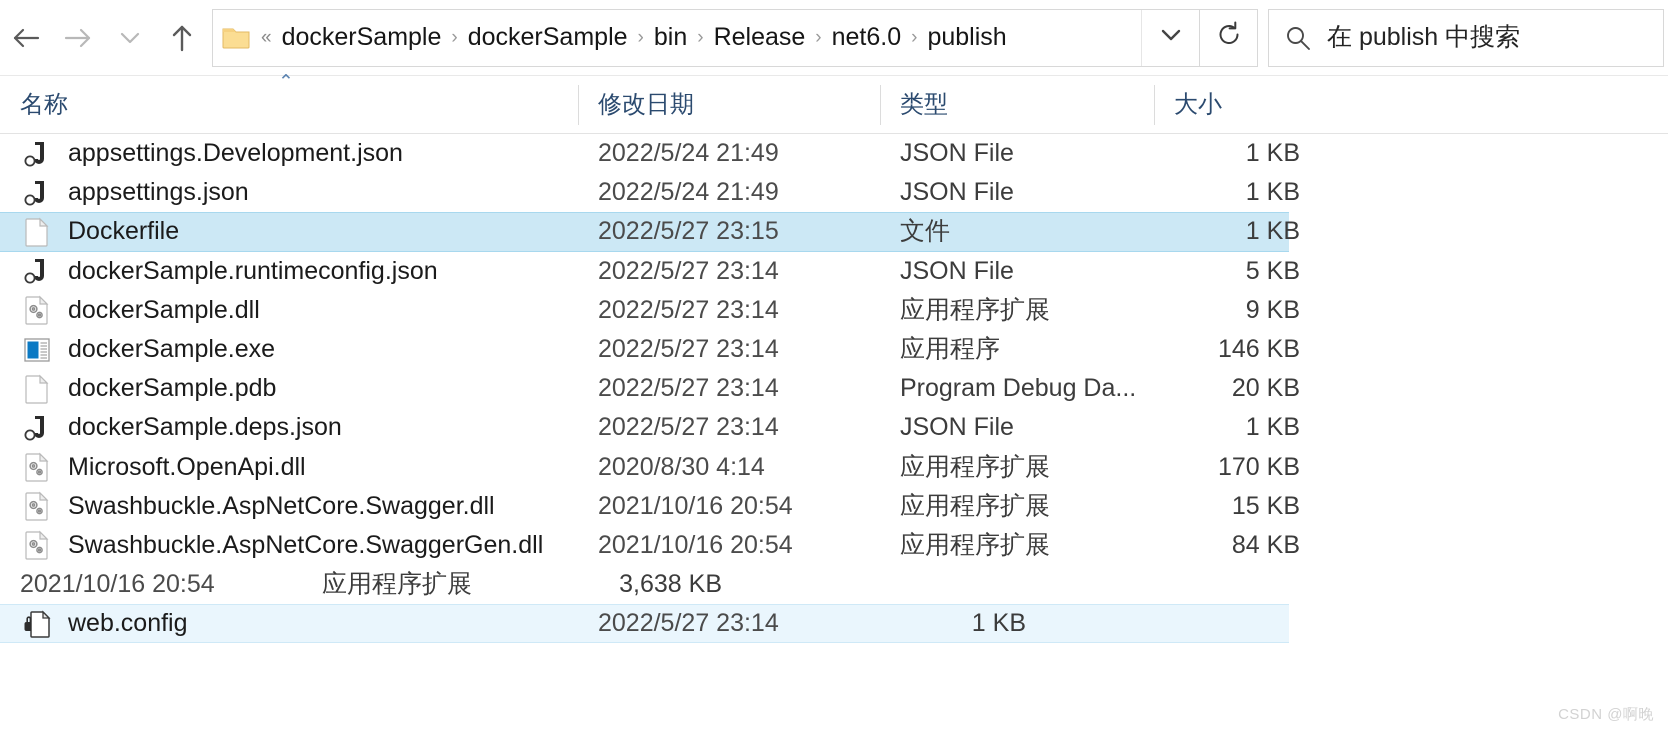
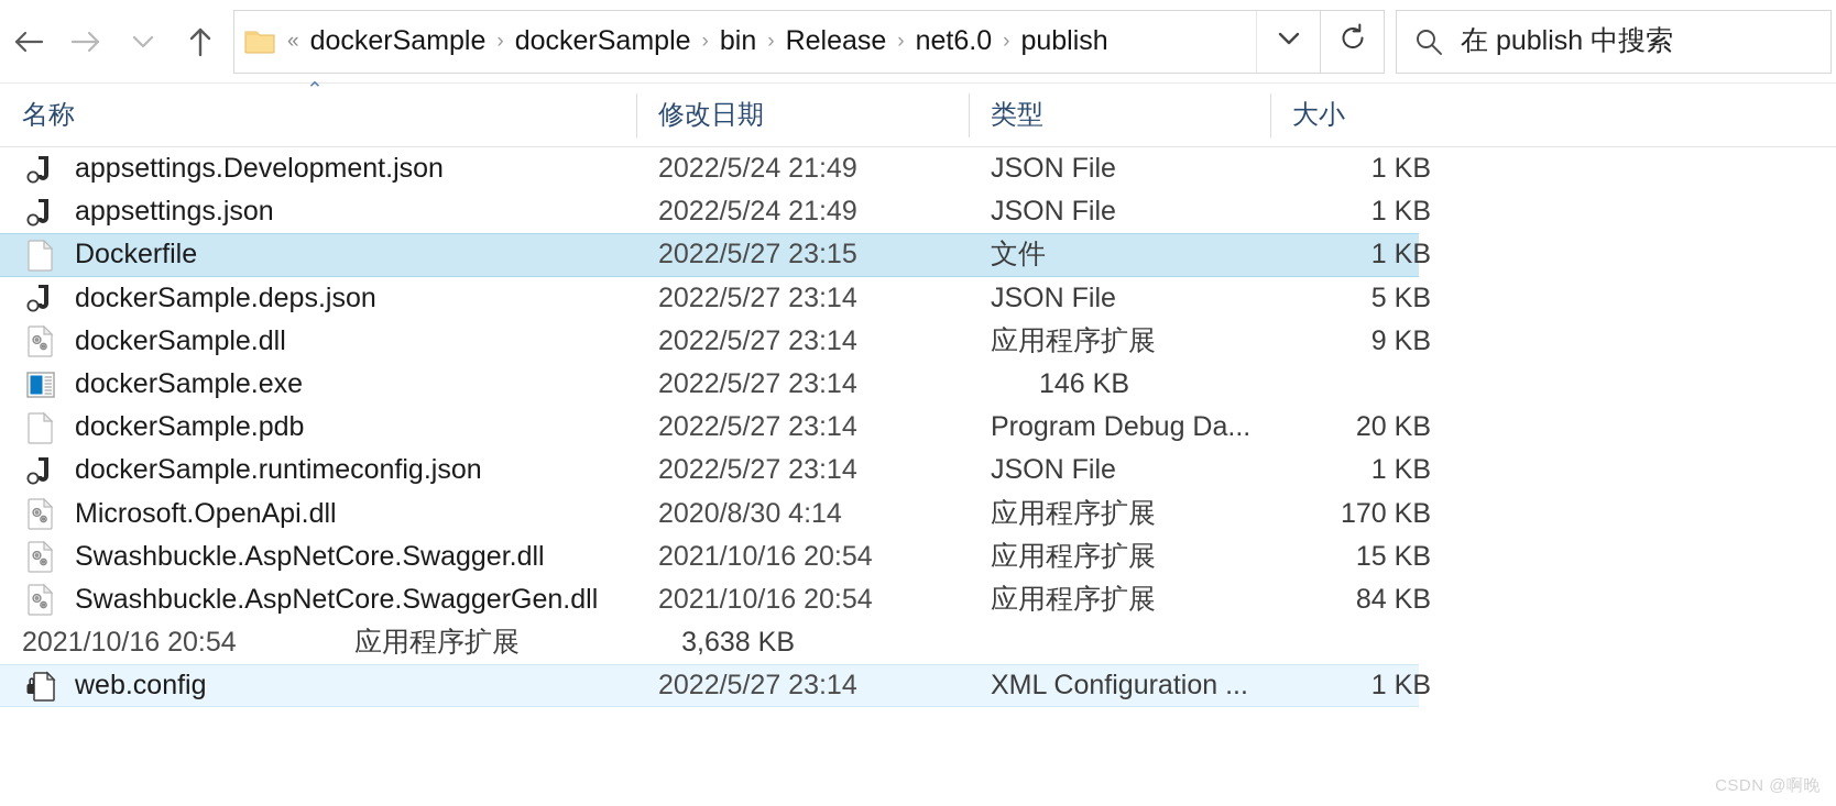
  «
  dockerSample
  ›
  dockerSample
  ›
  bin
  ›
  Release
  ›
  net6.0
  ›
  publish
  在 publish 中搜索
  名称
  ⌃
  修改日期
  类型
  大小
  appsettings.Development.json
  2022/5/24 21:49
  JSON File
  1 KB
  appsettings.json
  2022/5/24 21:49
  JSON File
  1 KB
  Dockerfile
  2022/5/27 23:15
  文件
  1 KB
- dockerSample.runtimeconfig.json
+ dockerSample.deps.json
  2022/5/27 23:14
  JSON File
  5 KB
  dockerSample.dll
  2022/5/27 23:14
  应用程序扩展
  9 KB
  dockerSample.exe
  2022/5/27 23:14
- 应用程序
  146 KB
  dockerSample.pdb
  2022/5/27 23:14
  Program Debug Da...
  20 KB
- dockerSample.deps.json
+ dockerSample.runtimeconfig.json
  2022/5/27 23:14
  JSON File
  1 KB
  Microsoft.OpenApi.dll
  2020/8/30 4:14
  应用程序扩展
  170 KB
  Swashbuckle.AspNetCore.Swagger.dll
  2021/10/16 20:54
  应用程序扩展
  15 KB
  Swashbuckle.AspNetCore.SwaggerGen.dll
  2021/10/16 20:54
  应用程序扩展
  84 KB
  2021/10/16 20:54
  应用程序扩展
  3,638 KB
  web.config
  2022/5/27 23:14
+ XML Configuration ...
  1 KB
  CSDN @啊晚
